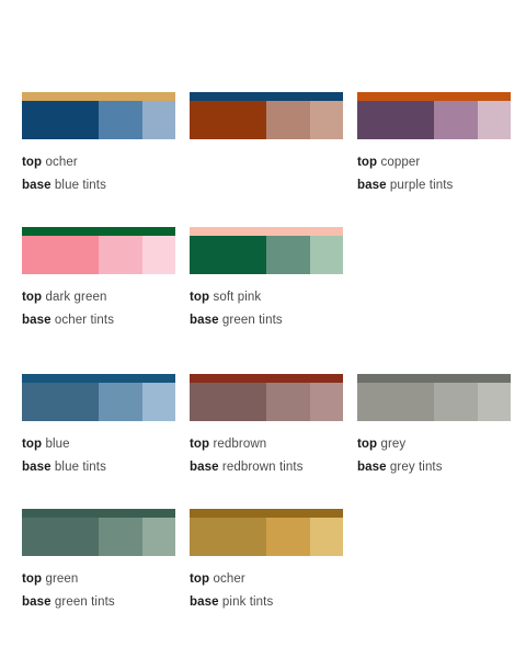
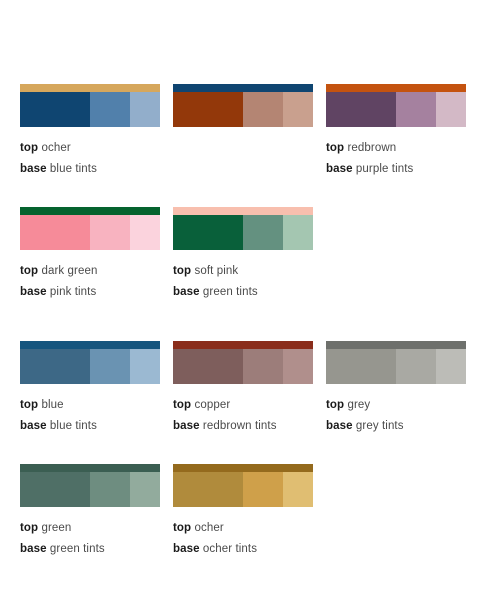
  top ocher
  base blue tints
- top copper
+ top redbrown
  base purple tints
  top dark green
- base ocher tints
+ base pink tints
  top soft pink
  base green tints
  top blue
  base blue tints
- top redbrown
+ top copper
  base redbrown tints
  top grey
  base grey tints
  top green
  base green tints
  top ocher
- base pink tints
+ base ocher tints
